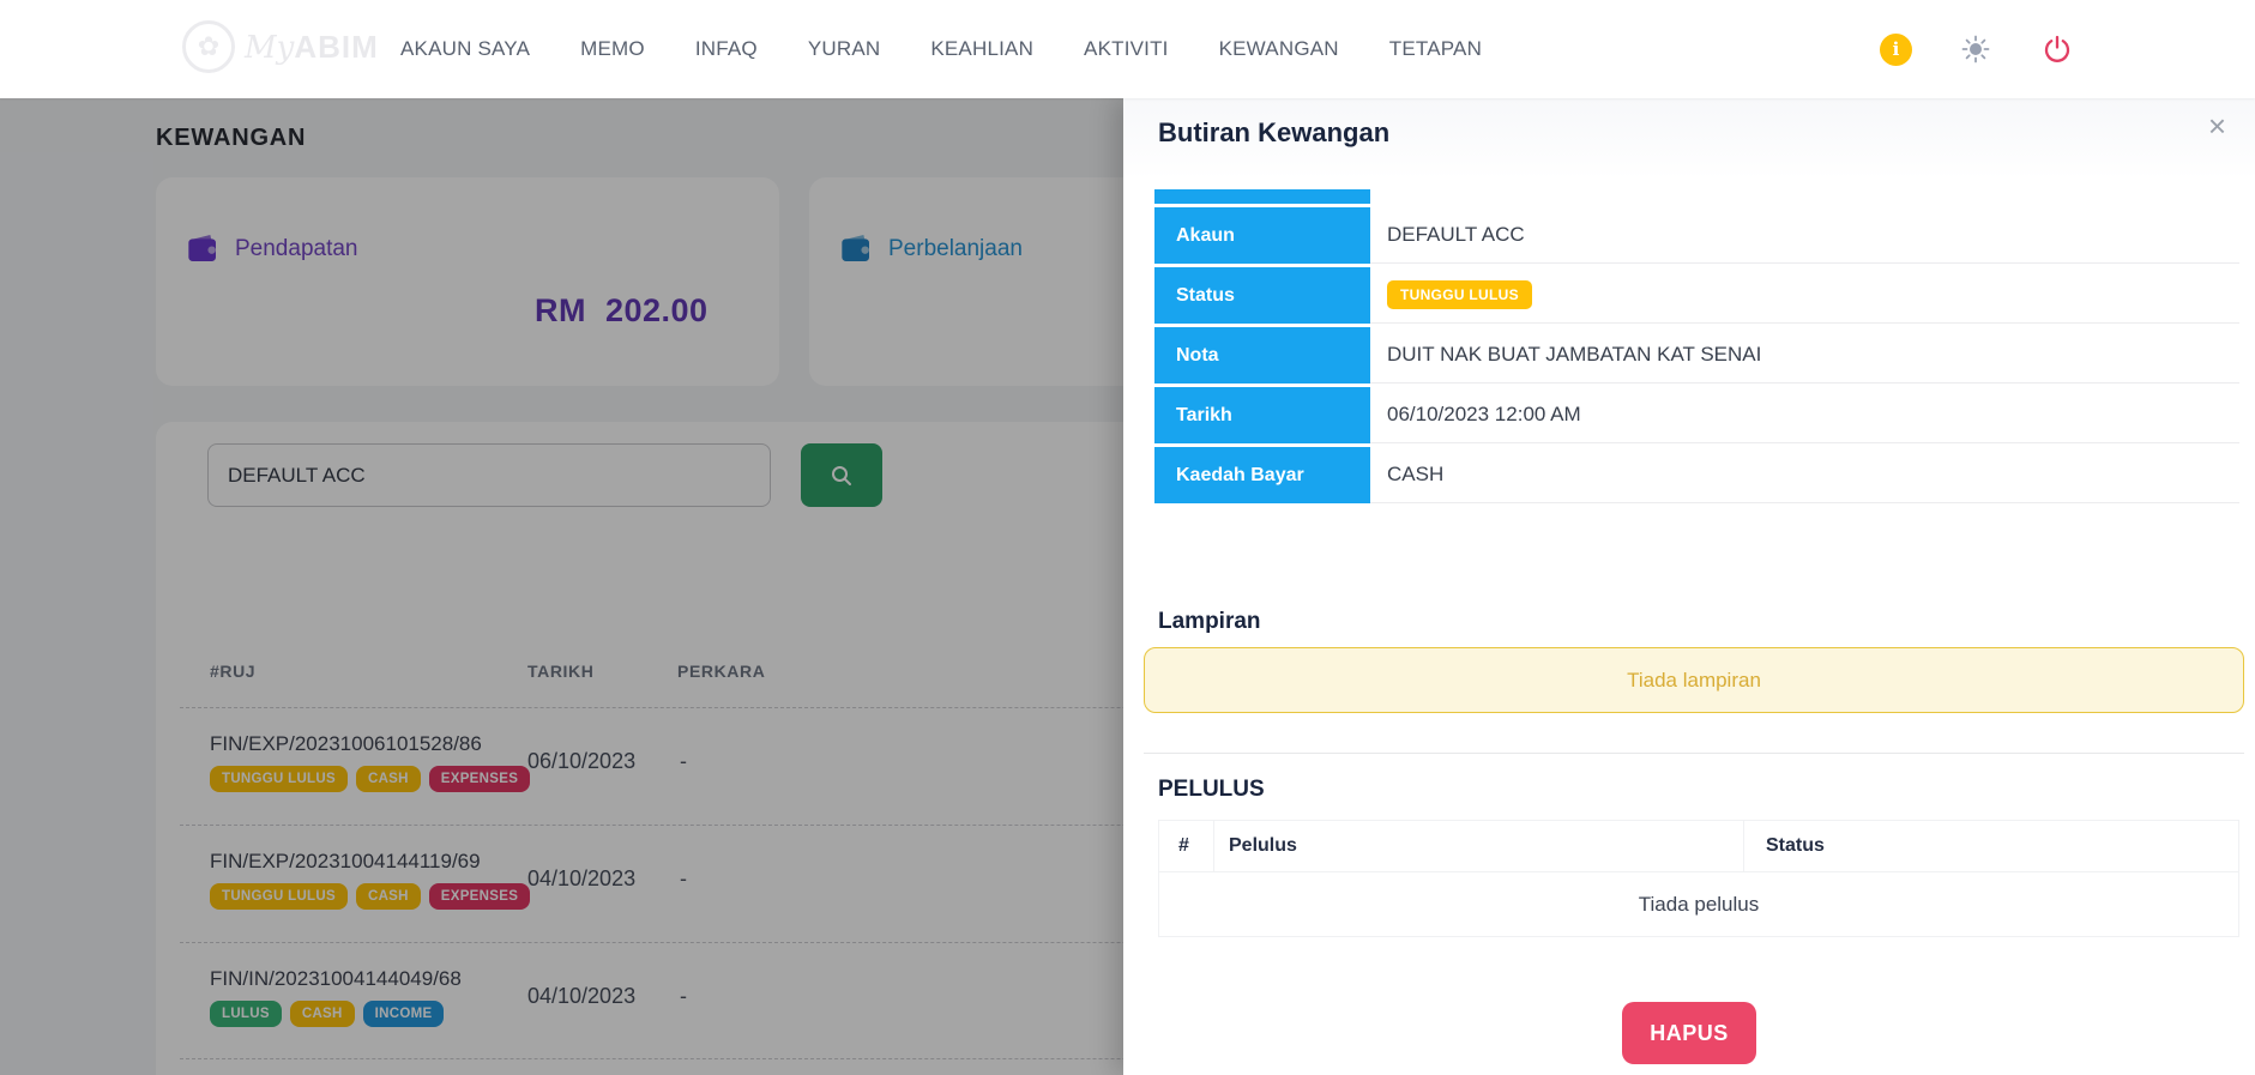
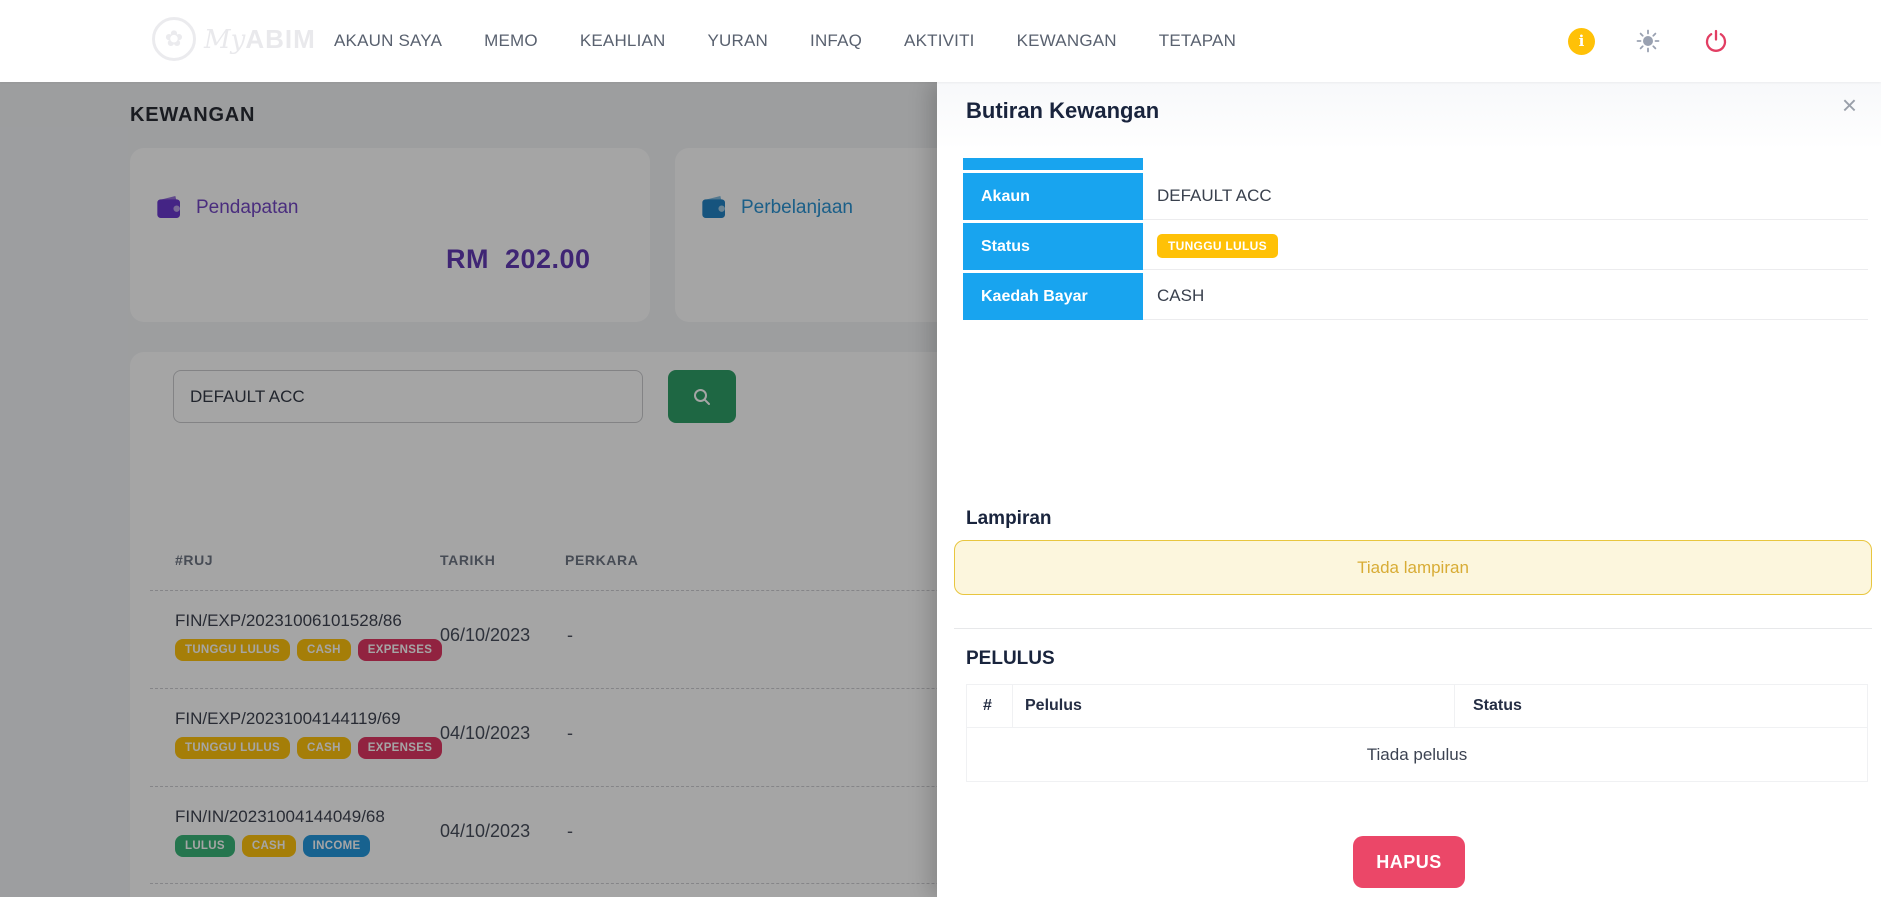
  KEWANGAN
  Pendapatan
  RM 202.00
  Perbelanjaan
  DEFAULT ACC
  #RUJ
  TARIKH
  PERKARA
  FIN/EXP/20231006101528/86
  TUNGGU LULUS
  CASH
  EXPENSES
  06/10/2023
  -
  FIN/EXP/20231004144119/69
  TUNGGU LULUS
  CASH
  EXPENSES
  04/10/2023
  -
  FIN/IN/20231004144049/68
  LULUS
  CASH
  INCOME
  04/10/2023
  -
  AKAUN SAYA
  MEMO
- INFAQ
+ KEAHLIAN
  YURAN
- KEAHLIAN
+ INFAQ
  AKTIVITI
  KEWANGAN
  TETAPAN
  i
  Butiran Kewangan
  ×
  Akaun
  DEFAULT ACC
  Status
  TUNGGU LULUS
- Nota
- DUIT NAK BUAT JAMBATAN KAT SENAI
- Tarikh
- 06/10/2023 12:00 AM
  Kaedah Bayar
  CASH
  Lampiran
  Tiada lampiran
  PELULUS
  #
  Pelulus
  Status
  Tiada pelulus
  HAPUS
